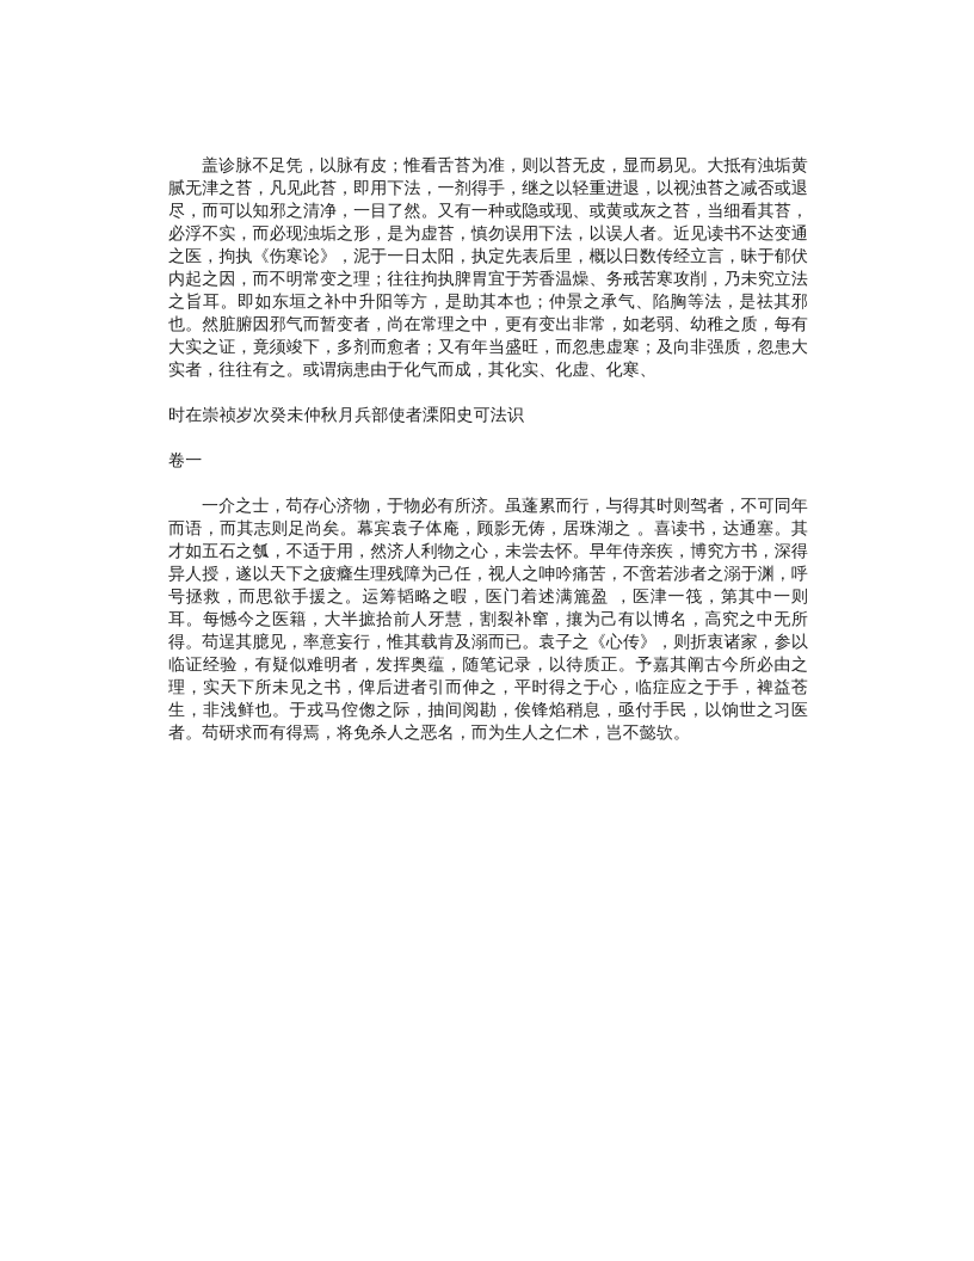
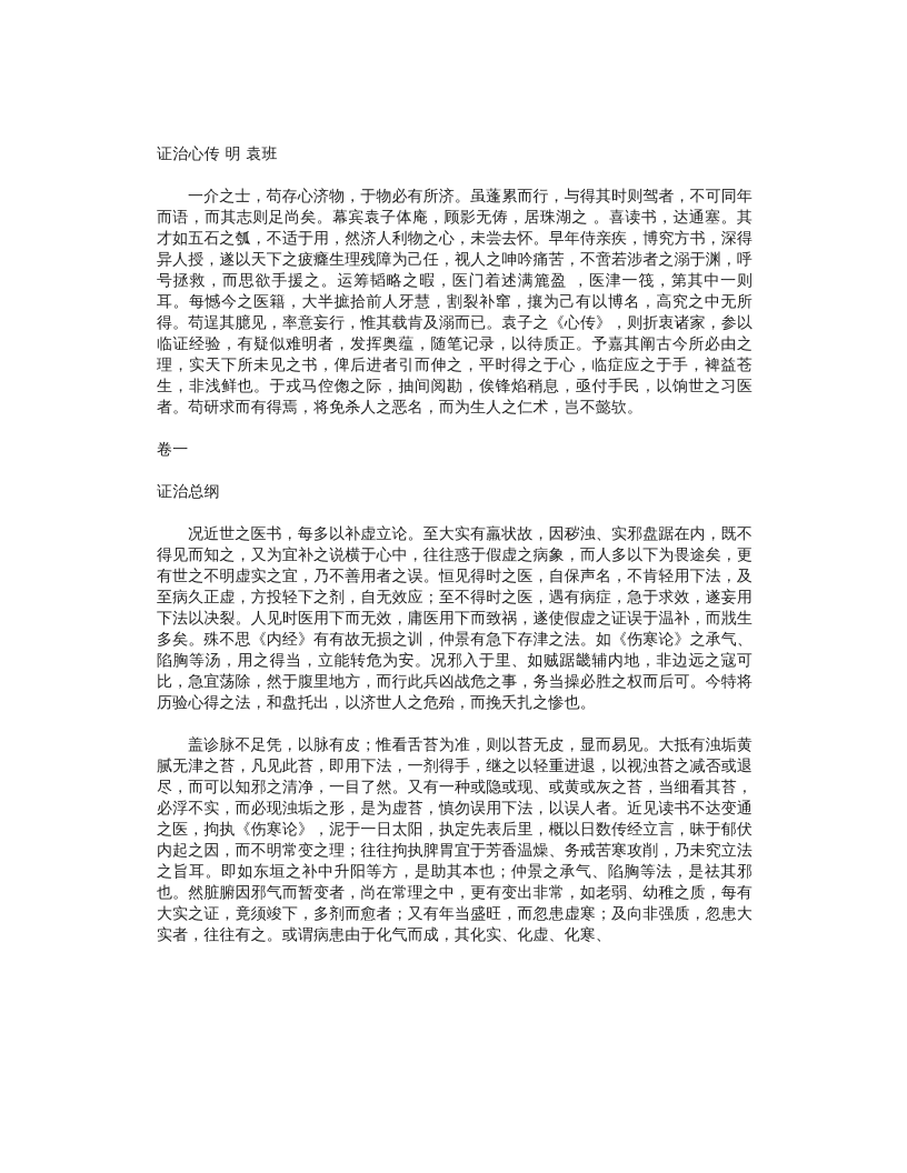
+ 证治心传 明 袁班
- 盖诊脉不足凭，以脉有皮；惟看舌苔为准，则以苔无皮，显而易见。大抵有浊垢黄腻无津之苔，凡见此苔，即用下法，一剂得手，继之以轻重进退，以视浊苔之减否或退尽，而可以知邪之清净，一目了然。又有一种或隐或现、或黄或灰之苔，当细看其苔，必浮不实，而必现浊垢之形，是为虚苔，慎勿误用下法，以误人者。近见读书不达变通之医，拘执《伤寒论》，泥于一日太阳，执定先表后里，概以日数传经立言，昧于郁伏内起之因，而不明常变之理；往往拘执脾胃宜于芳香温燥、务戒苦寒攻削，乃未究立法之旨耳。即如东垣之补中升阳等方，是助其本也；仲景之承气、陷胸等法，是祛其邪也。然脏腑因邪气而暂变者，尚在常理之中，更有变出非常，如老弱、幼稚之质，每有大实之证，竟须竣下，多剂而愈者；又有年当盛旺，而忽患虚寒；及向非强质，忽患大实者，往往有之。或谓病患由于化气而成，其化实、化虚、化寒、
+ 一介之士，苟存心济物，于物必有所济。虽蓬累而行，与得其时则驾者，不可同年而语，而其志则足尚矣。幕宾袁子体庵，顾影无俦，居珠湖之 。喜读书，达通塞。其才如五石之瓠，不适于用，然济人利物之心，未尝去怀。早年侍亲疾，博究方书，深得异人授，遂以天下之疲癃生理残障为己任，视人之呻吟痛苦，不啻若涉者之溺于渊，呼号拯救，而思欲手援之。运筹韬略之暇，医门着述满簏盈 ，医津一筏，第其中一则耳。每憾今之医籍，大半摭拾前人牙慧，割裂补窜，攘为己有以博名，高究之中无所得。苟逞其臆见，率意妄行，惟其载肯及溺而已。袁子之《心传》，则折衷诸家，参以临证经验，有疑似难明者，发挥奥蕴，随笔记录，以待质正。予嘉其阐古今所必由之理，实天下所未见之书，俾后进者引而伸之，平时得之于心，临症应之于手，裨益苍生，非浅鲜也。于戎马倥偬之际，抽间阅勘，俟锋焰稍息，亟付手民，以饷世之习医者。苟研求而有得焉，将免杀人之恶名，而为生人之仁术，岂不懿欤。
- 时在崇祯岁次癸未仲秋月兵部使者溧阳史可法识
  卷一
+ 证治总纲
+ 况近世之医书，每多以补虚立论。至大实有羸状故，因秽浊、实邪盘踞在内，既不得见而知之，又为宜补之说横于心中，往往惑于假虚之病象，而人多以下为畏途矣，更有世之不明虚实之宜，乃不善用者之误。恒见得时之医，自保声名，不肯轻用下法，及至病久正虚，方投轻下之剂，自无效应；至不得时之医，遇有病症，急于求效，遂妄用下法以决裂。人见时医用下而无效，庸医用下而致祸，遂使假虚之证误于温补，而戕生多矣。殊不思《内经》有有故无损之训，仲景有急下存津之法。如《伤寒论》之承气、陷胸等汤，用之得当，立能转危为安。况邪入于里、如贼踞畿辅内地，非边远之寇可比，急宜荡除，然于腹里地方，而行此兵凶战危之事，务当操必胜之权而后可。今特将历验心得之法，和盘托出，以济世人之危殆，而挽夭扎之惨也。
- 一介之士，苟存心济物，于物必有所济。虽蓬累而行，与得其时则驾者，不可同年而语，而其志则足尚矣。幕宾袁子体庵，顾影无俦，居珠湖之 。喜读书，达通塞。其才如五石之瓠，不适于用，然济人利物之心，未尝去怀。早年侍亲疾，博究方书，深得异人授，遂以天下之疲癃生理残障为己任，视人之呻吟痛苦，不啻若涉者之溺于渊，呼号拯救，而思欲手援之。运筹韬略之暇，医门着述满簏盈 ，医津一筏，第其中一则耳。每憾今之医籍，大半摭拾前人牙慧，割裂补窜，攘为己有以博名，高究之中无所得。苟逞其臆见，率意妄行，惟其载肯及溺而已。袁子之《心传》，则折衷诸家，参以临证经验，有疑似难明者，发挥奥蕴，随笔记录，以待质正。予嘉其阐古今所必由之理，实天下所未见之书，俾后进者引而伸之，平时得之于心，临症应之于手，裨益苍生，非浅鲜也。于戎马倥偬之际，抽间阅勘，俟锋焰稍息，亟付手民，以饷世之习医者。苟研求而有得焉，将免杀人之恶名，而为生人之仁术，岂不懿欤。
+ 盖诊脉不足凭，以脉有皮；惟看舌苔为准，则以苔无皮，显而易见。大抵有浊垢黄腻无津之苔，凡见此苔，即用下法，一剂得手，继之以轻重进退，以视浊苔之减否或退尽，而可以知邪之清净，一目了然。又有一种或隐或现、或黄或灰之苔，当细看其苔，必浮不实，而必现浊垢之形，是为虚苔，慎勿误用下法，以误人者。近见读书不达变通之医，拘执《伤寒论》，泥于一日太阳，执定先表后里，概以日数传经立言，昧于郁伏内起之因，而不明常变之理；往往拘执脾胃宜于芳香温燥、务戒苦寒攻削，乃未究立法之旨耳。即如东垣之补中升阳等方，是助其本也；仲景之承气、陷胸等法，是祛其邪也。然脏腑因邪气而暂变者，尚在常理之中，更有变出非常，如老弱、幼稚之质，每有大实之证，竟须竣下，多剂而愈者；又有年当盛旺，而忽患虚寒；及向非强质，忽患大实者，往往有之。或谓病患由于化气而成，其化实、化虚、化寒、
